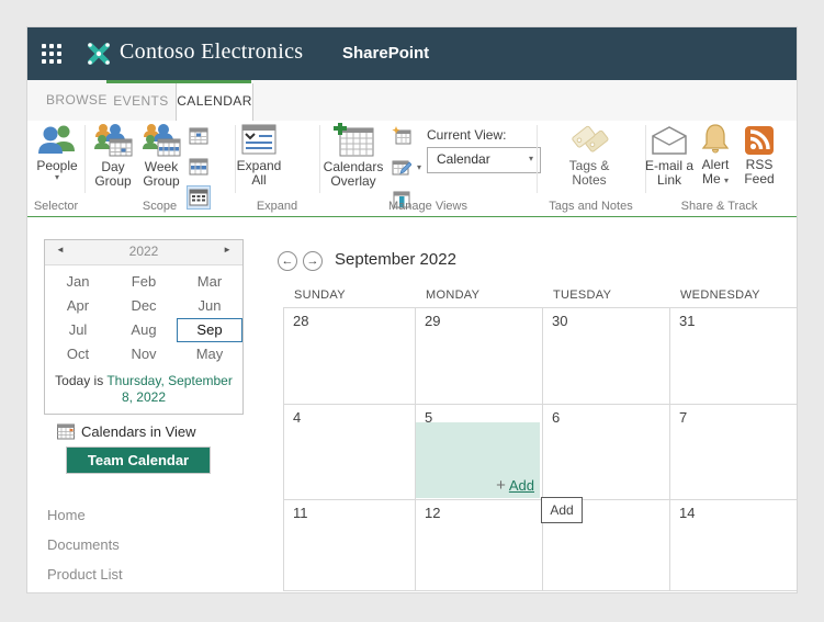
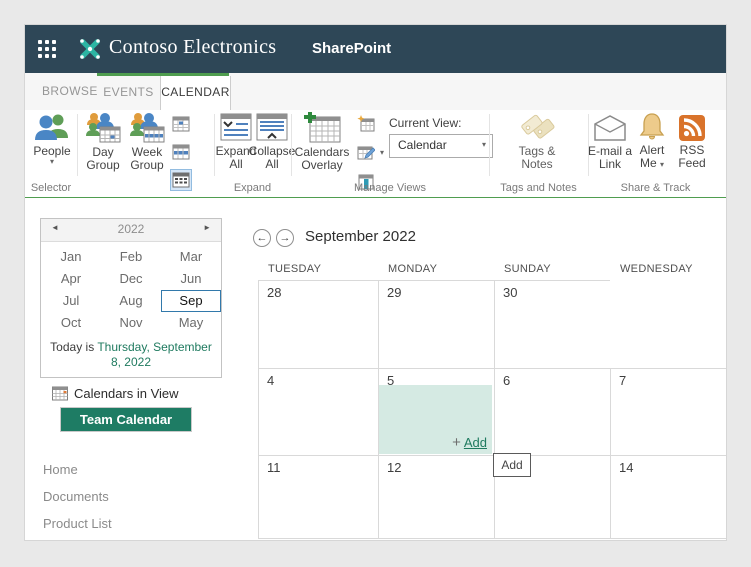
  Contoso Electronics
  SharePoint
  BROWSE
  EVENTS
  CALENDAR
  People
  ▾
  Day Group
  Week Group
  Expand All
+ Collapse All
  Calendars Overlay
  ▾
  Current View:
  Calendar
  ▾
  Tags & Notes
  E-mail a Link
  Alert Me ▾
  RSS Feed
  Selector
- Scope
  Expand
  Manage Views
  Tags and Notes
  Share & Track
  ◄
  2022
  ►
  Jan
  Feb
  Mar
  Apr
  Dec
  Jun
  Jul
  Aug
  Sep
  Oct
  Nov
  May
  Today is Thursday, September 8, 2022
  Calendars in View
  Team Calendar
  Home
  Documents
  Product List
  ←
  →
  September 2022
- SUNDAY
+ TUESDAY
  MONDAY
- TUESDAY
+ SUNDAY
  WEDNESDAY
  28
  29
  30
- 31
  4
  5
  6
  7
  11
  12
  14
  +
  Add
  Add
